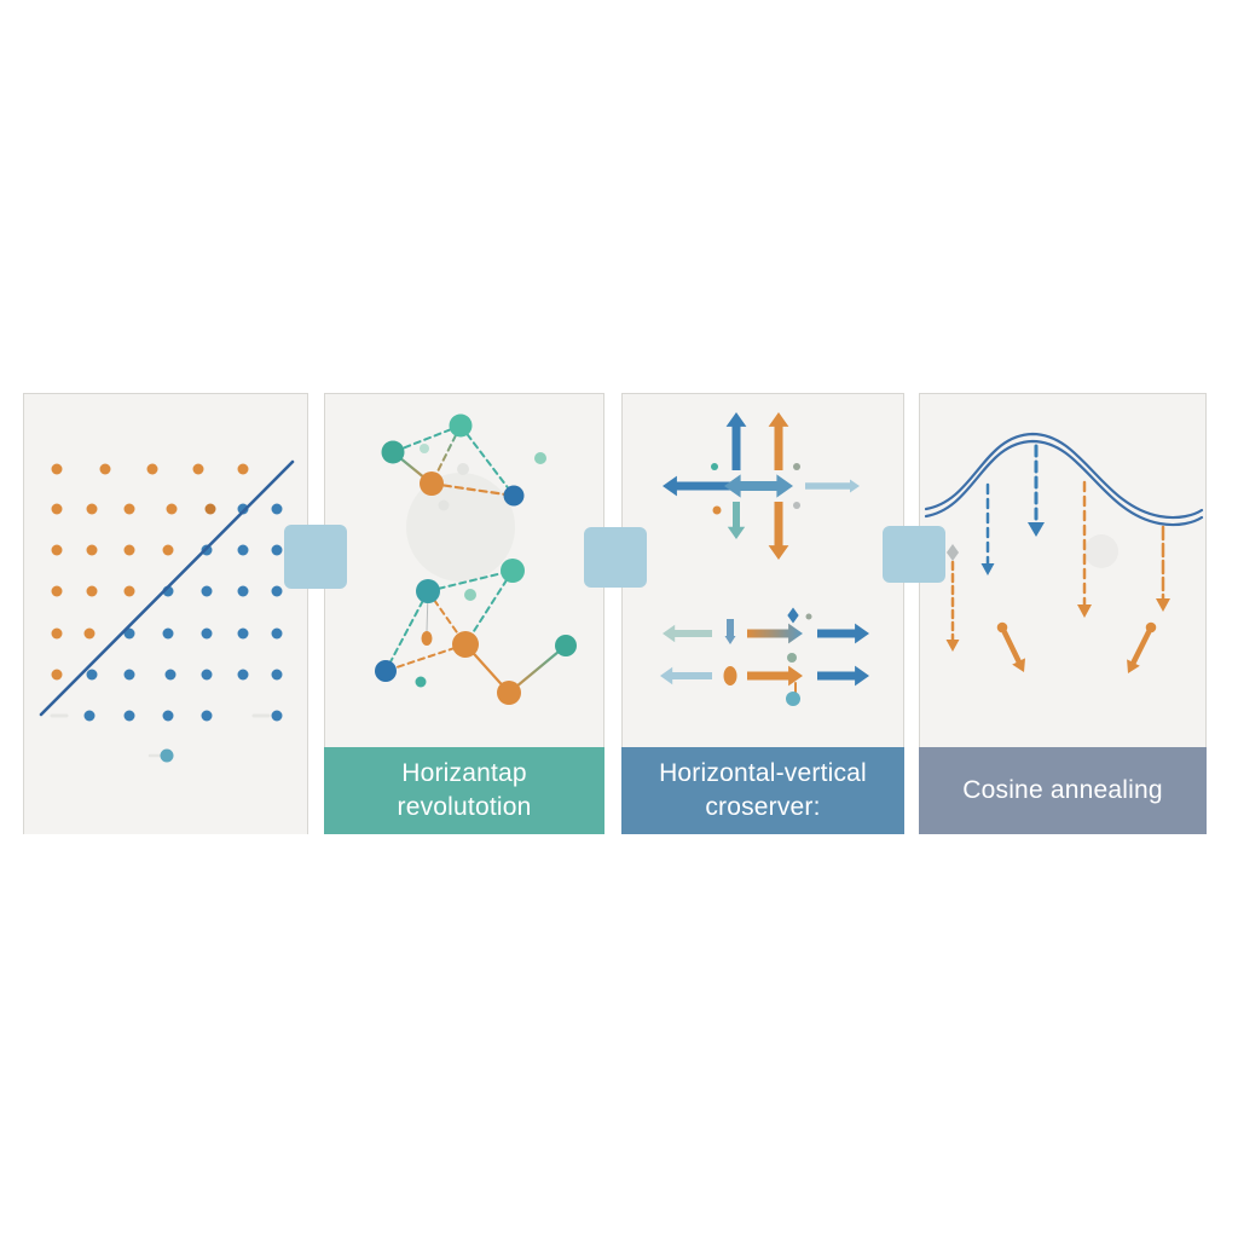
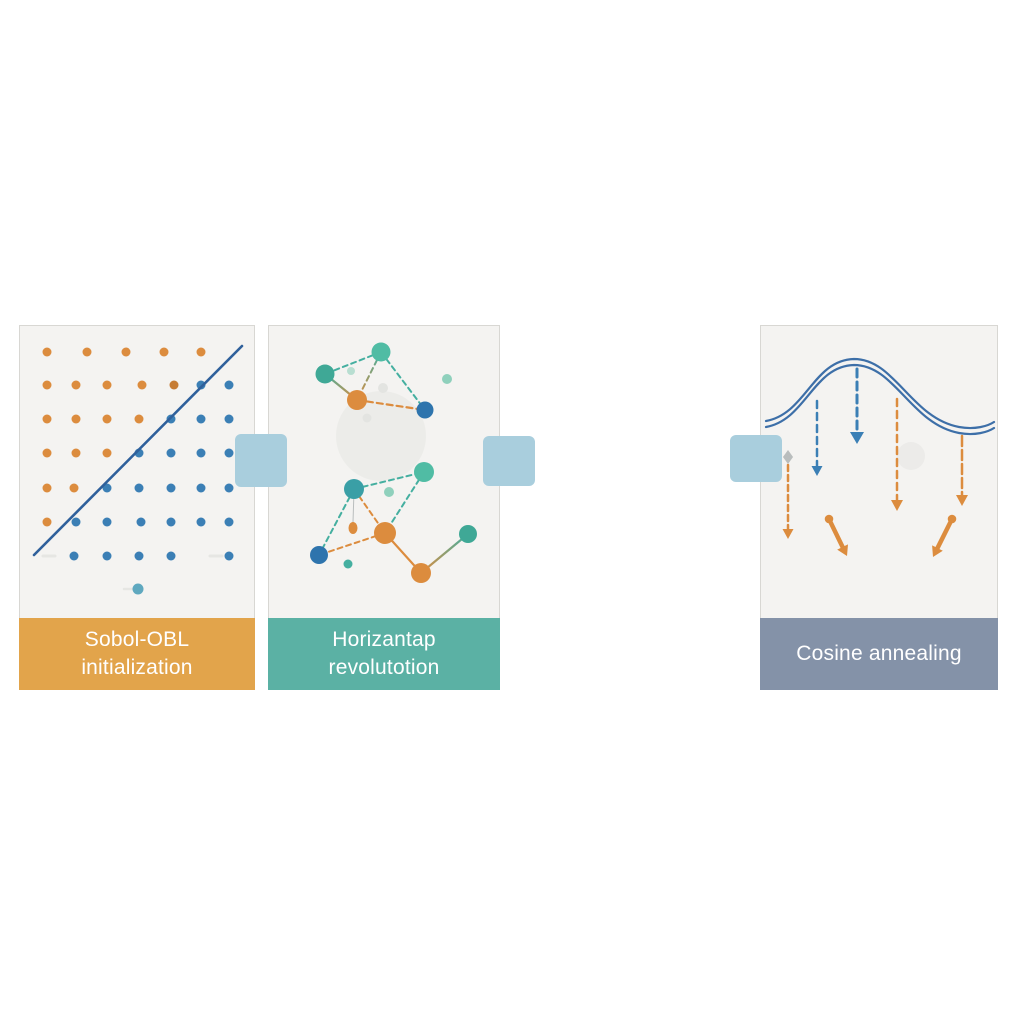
+ Sobol-OBL
+ initialization
  Horizantap
  revolutotion
- Horizontal-vertical
- croserver:
  Cosine annealing
